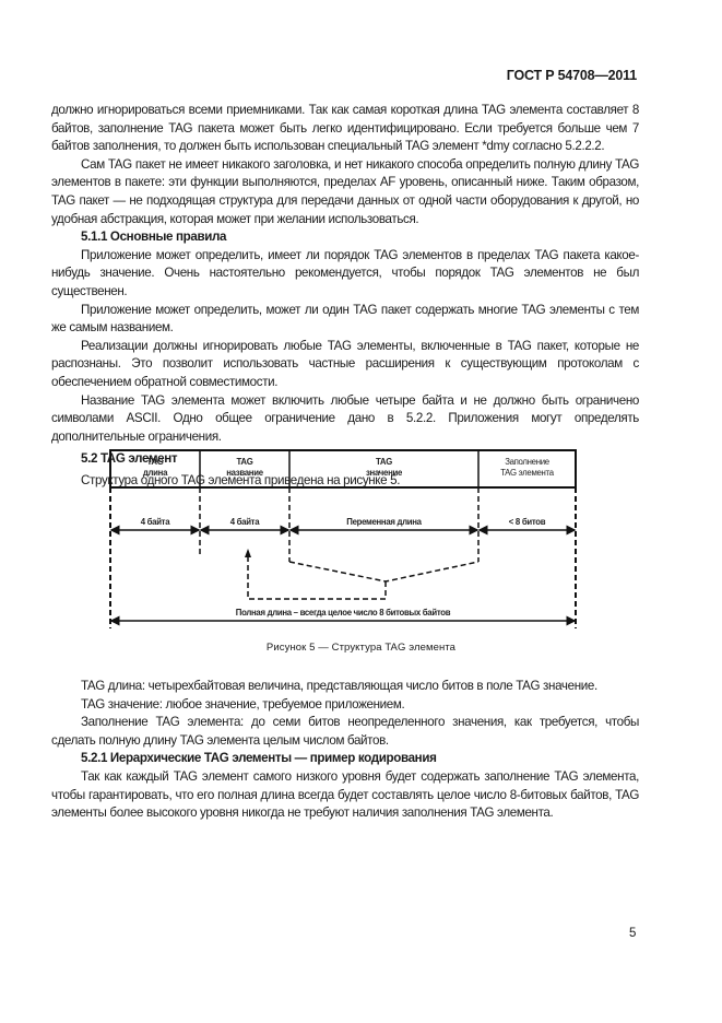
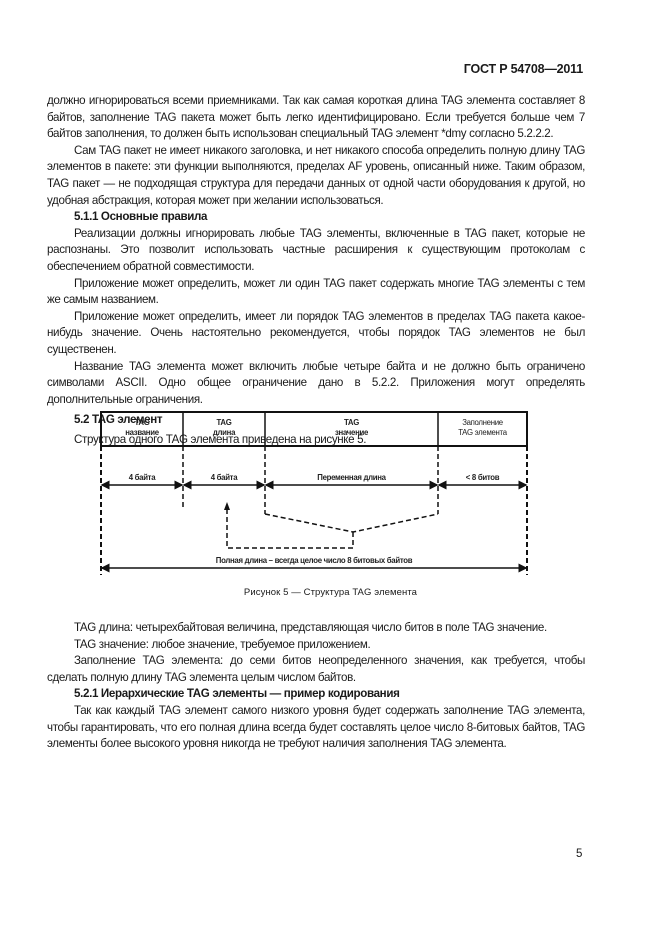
  ГОСТ Р 54708—2011
  должно игнорироваться всеми приемниками. Так как самая короткая длина TAG элемента составляет 8 байтов, заполнение TAG пакета может быть легко идентифицировано. Если требуется больше чем 7 байтов заполнения, то должен быть использован специальный TAG элемент *dmy согласно 5.2.2.2.
  Сам TAG пакет не имеет никакого заголовка, и нет никакого способа определить полную длину TAG элементов в пакете: эти функции выполняются, пределах AF уровень, описанный ниже. Таким образом, TAG пакет — не подходящая структура для передачи данных от одной части оборудования к другой, но удобная абстракция, которая может при желании использоваться.
  5.1.1 Основные правила
- Приложение может определить, имеет ли порядок TAG элементов в пределах TAG пакета какое-нибудь значение. Очень настоятельно рекомендуется, чтобы порядок TAG элементов не был существенен.
+ Реализации должны игнорировать любые TAG элементы, включенные в TAG пакет, которые не распознаны. Это позволит использовать частные расширения к существующим протоколам с обеспечением обратной совместимости.
  Приложение может определить, может ли один TAG пакет содержать многие TAG элементы с тем же самым названием.
- Реализации должны игнорировать любые TAG элементы, включенные в TAG пакет, которые не распознаны. Это позволит использовать частные расширения к существующим протоколам с обеспечением обратной совместимости.
+ Приложение может определить, имеет ли порядок TAG элементов в пределах TAG пакета какое-нибудь значение. Очень настоятельно рекомендуется, чтобы порядок TAG элементов не был существенен.
  Название TAG элемента может включить любые четыре байта и не должно быть ограничено символами ASCII. Одно общее ограничение дано в 5.2.2. Приложения могут определять дополнительные ограничения.
  5.2 TG элемент
  Струтура одного TA элемента приведена на рисунке 5.
  TAG
- длина
+ название
  TAG
- название
+ длина
  TAG
  значение
  Заполнение
  TAG элемента
  4 байта
  4 байта
  Переменная длина
  < 8 битов
  Полная длина – всегда целое число 8 битовых байтов
  Рисунок 5 — Структура TAG элемента
  TAG длина: четырехбайтовая величина, представляющая число битов в поле TAG значение.
  TAG значение: любое значение, требуемое приложением.
  Заполнение TAG элемента: до семи битов неопределенного значения, как требуется, чтобы сделать полную длину TAG элемента целым числом байтов.
  5.2.1 Иерархические TAG элементы — пример кодирования
  Так как каждый TAG элемент самого низкого уровня будет содержать заполнение TAG элемента, чтобы гарантировать, что его полная длина всегда будет составлять целое число 8-битовых байтов, TAG элементы более высокого уровня никогда не требуют наличия заполнения TAG элемента.
  5
